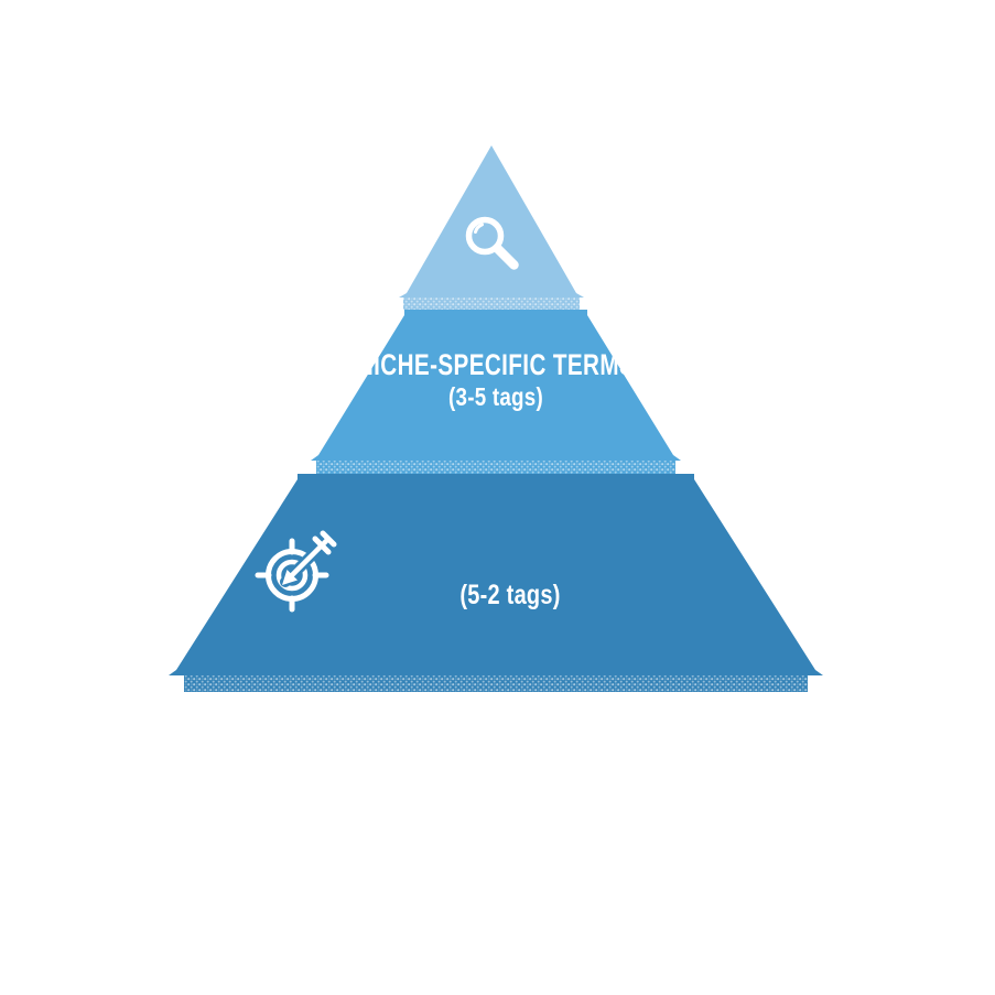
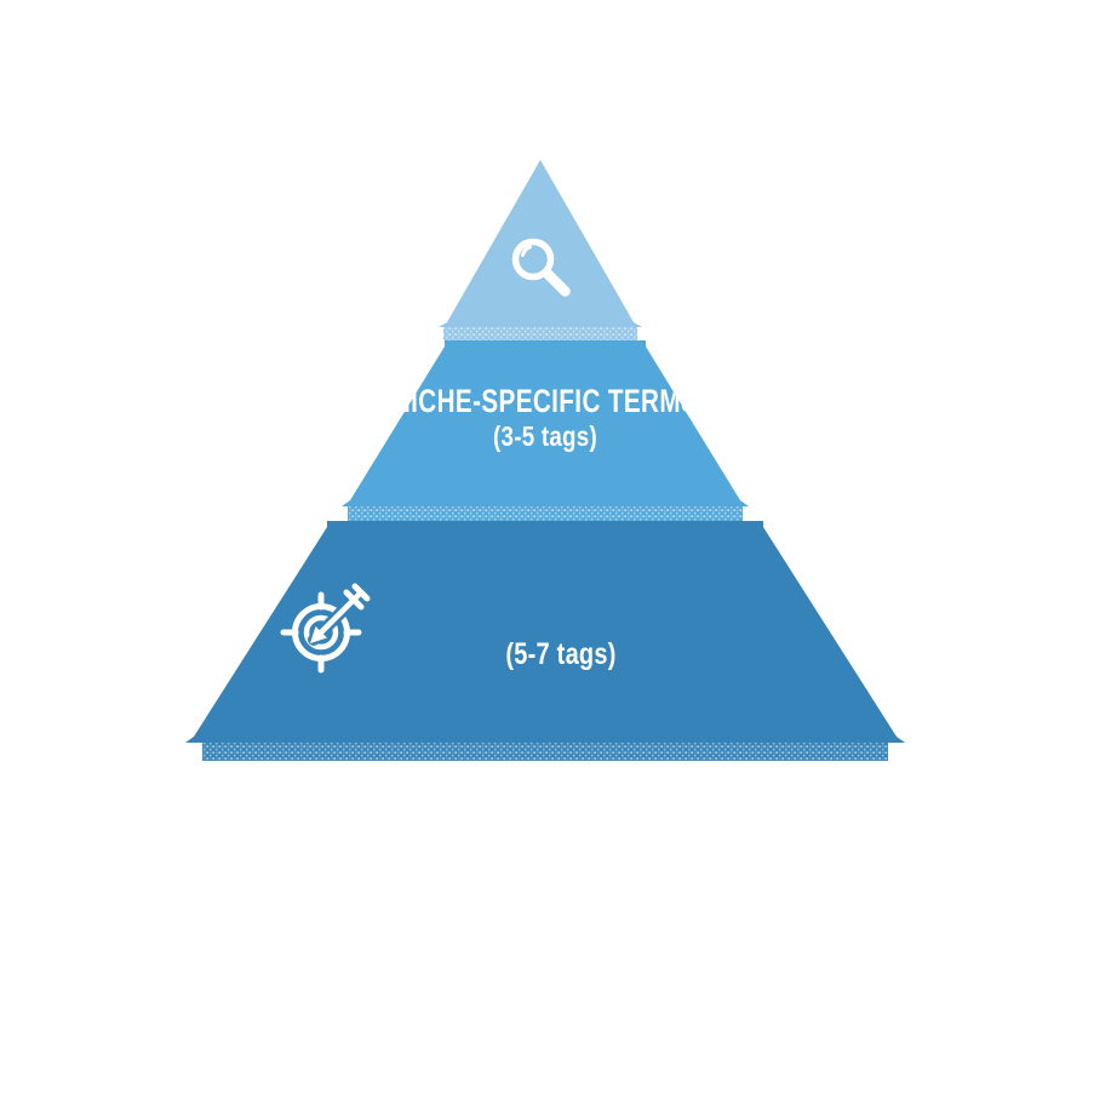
  NICHE-SPECIFIC TERMS
  (3-5 tags)
- (5-2 tags)
+ (5-7 tags)
